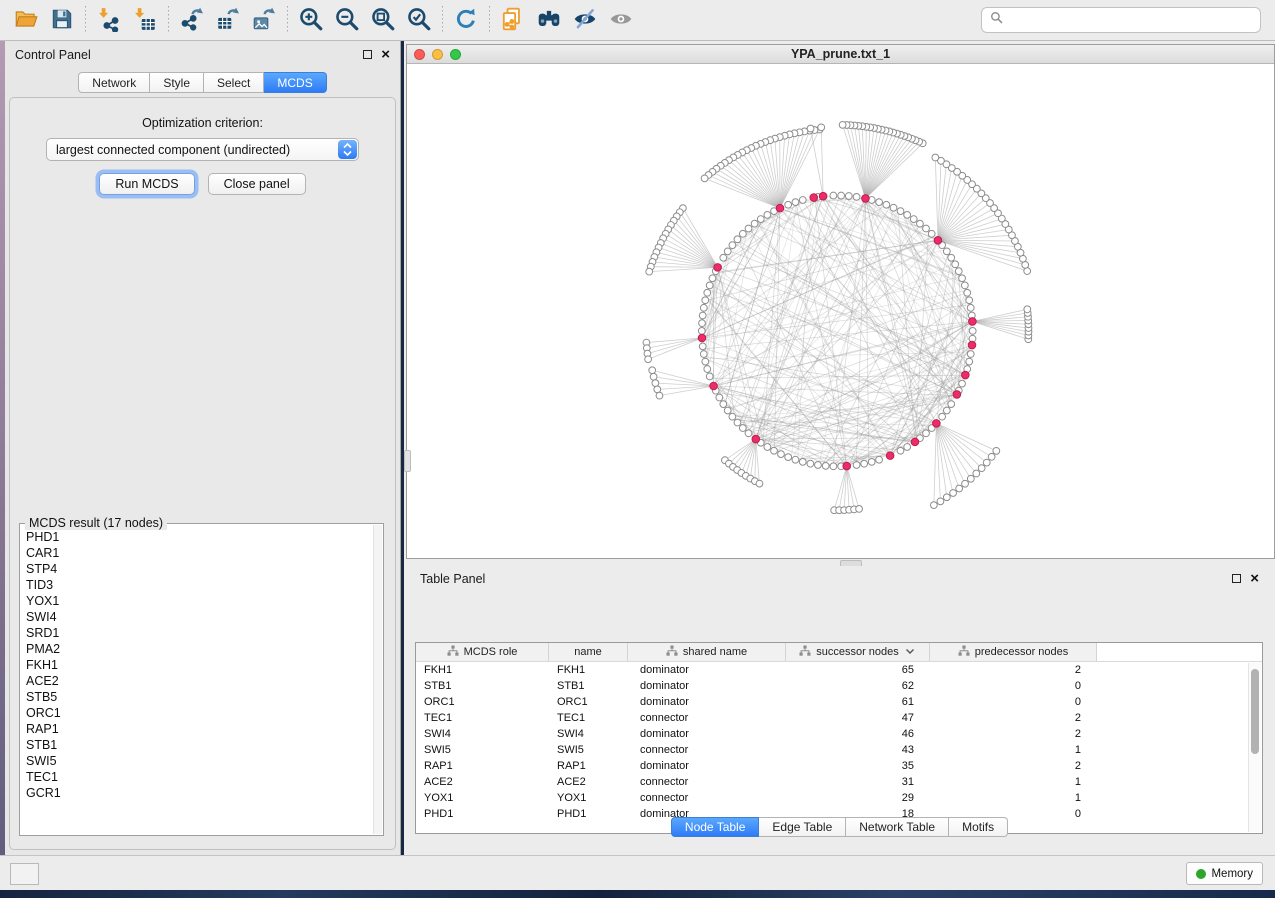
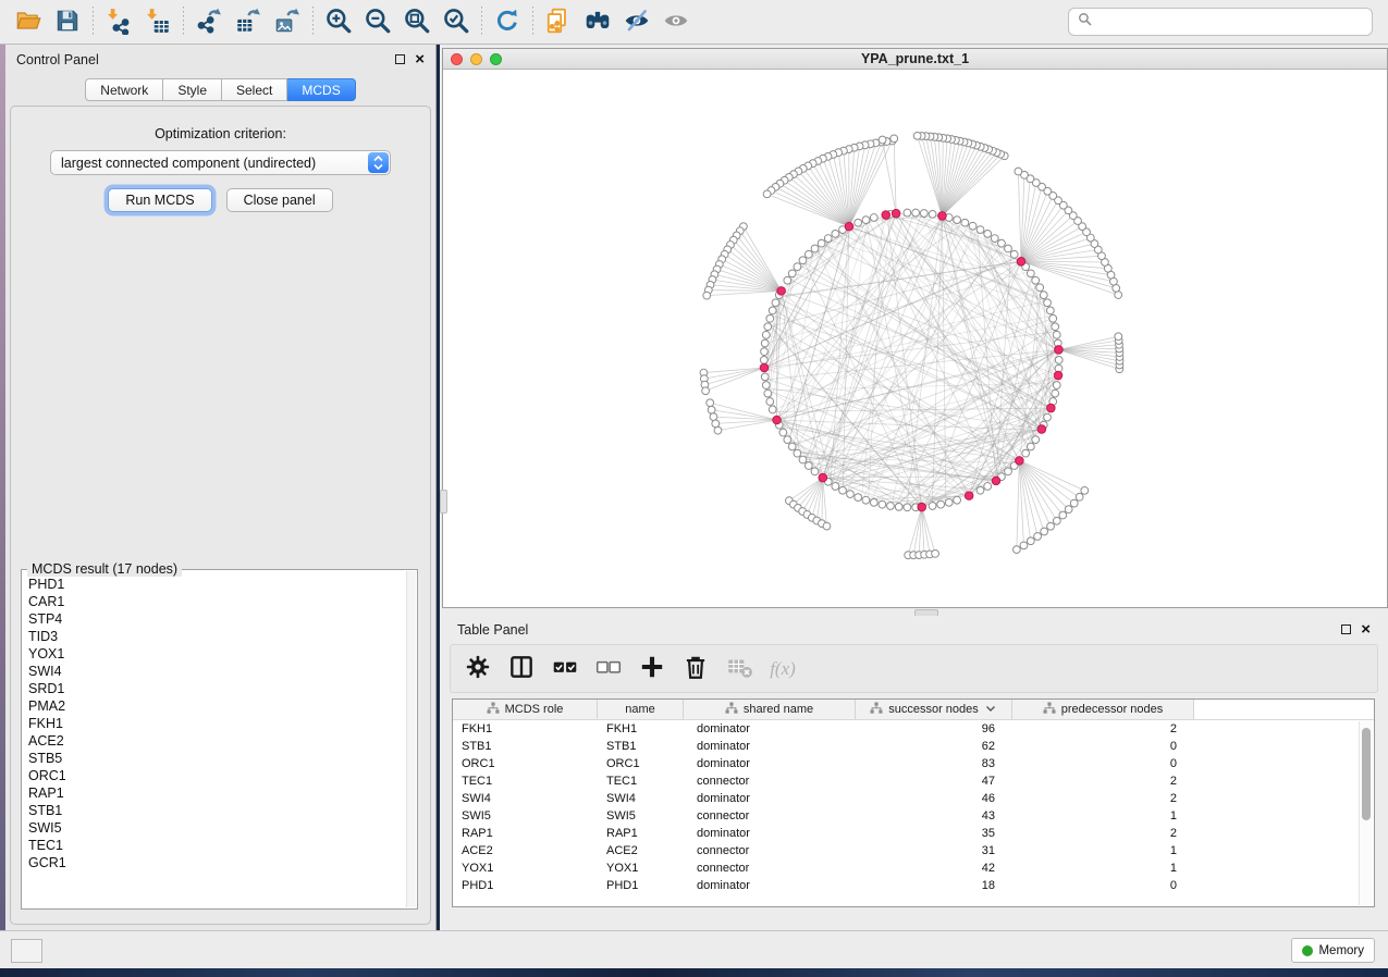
  Control Panel
  ×
  Network
  Style
  Select
  MCDS
  Optimization criterion:
  largest connected component (undirected)
  Run MCDS
  Close panel
  MCDS result (17 nodes)
  PHD1
  CAR1
  STP4
  TID3
  YOX1
  SWI4
  SRD1
  PMA2
  FKH1
  ACE2
  STB5
  ORC1
  RAP1
  STB1
  SWI5
  TEC1
  GCR1
  YPA_prune.txt_1
  Table Panel
  ×
+ f(x)
  MCDS role
  name
  shared name
  successor nodes
  predecessor nodes
  FKH1
  FKH1
  dominator
- 65
+ 96
  2
  STB1
  STB1
  dominator
  62
  0
  ORC1
  ORC1
  dominator
- 61
+ 83
  0
  TEC1
  TEC1
  connector
  47
  2
  SWI4
  SWI4
  dominator
  46
  2
  SWI5
  SWI5
  connector
  43
  1
  RAP1
  RAP1
  dominator
  35
  2
  ACE2
  ACE2
  connector
  31
  1
  YOX1
  YOX1
  connector
- 29
+ 42
  1
  PHD1
  PHD1
  dominator
  18
  0
- Node Table
- Edge Table
- Network Table
- Motifs
  Memory
